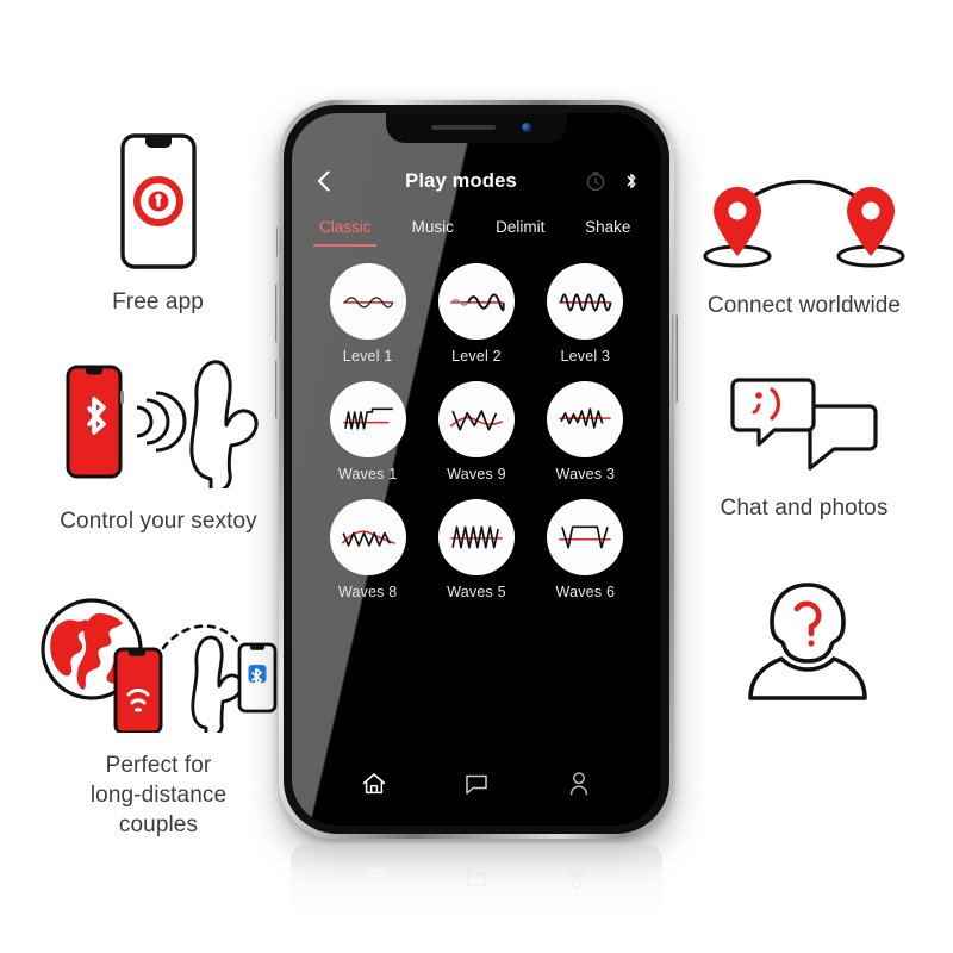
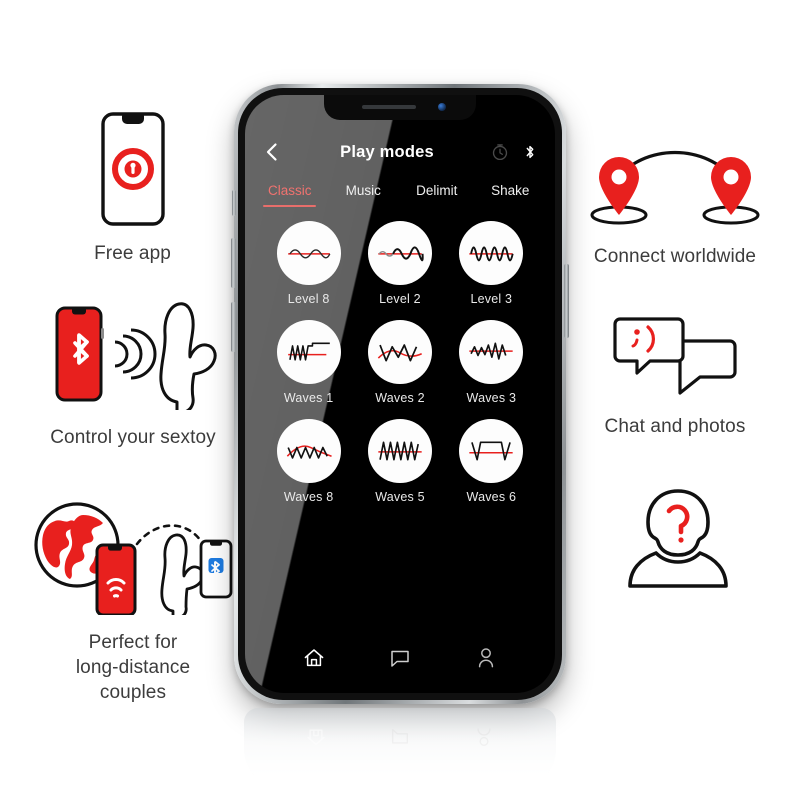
  Free app
  Control your sextoy
  Perfect for
  long-distance
  couples
  Connect worldwide
  Chat and photos
  Play modes
  Classic
  Music
  Delimit
  Shake
- Level 1
+ Level 8
  Level 2
  Level 3
  Waves 1
- Waves 9
+ Waves 2
  Waves 3
  Waves 8
  Waves 5
  Waves 6
